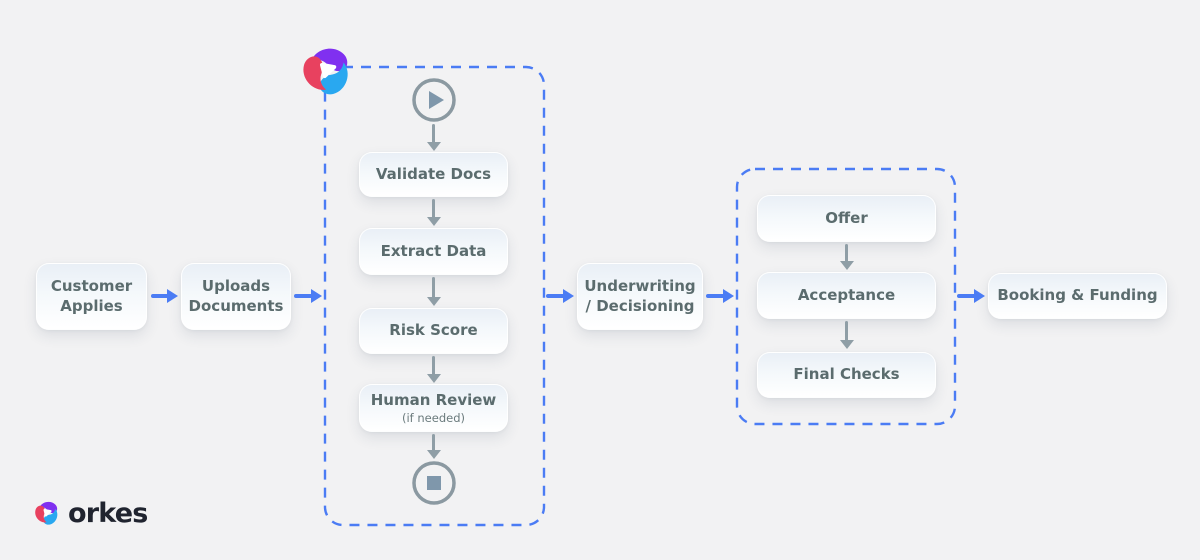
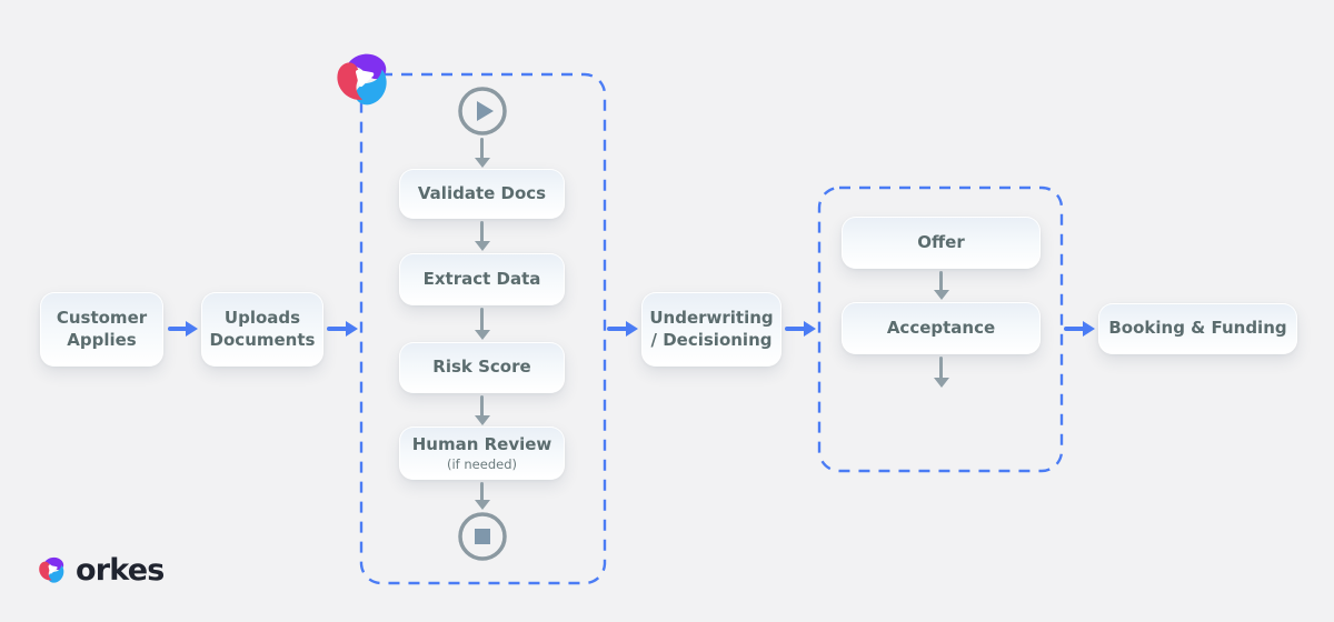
  Customer Applies
  Uploads Documents
  Underwriting / Decisioning
  Booking & Funding
  Validate Docs
  Extract Data
  Risk Score
  Human Review
  (if needed)
  Offer
  Acceptance
- Final Checks
  orkes
